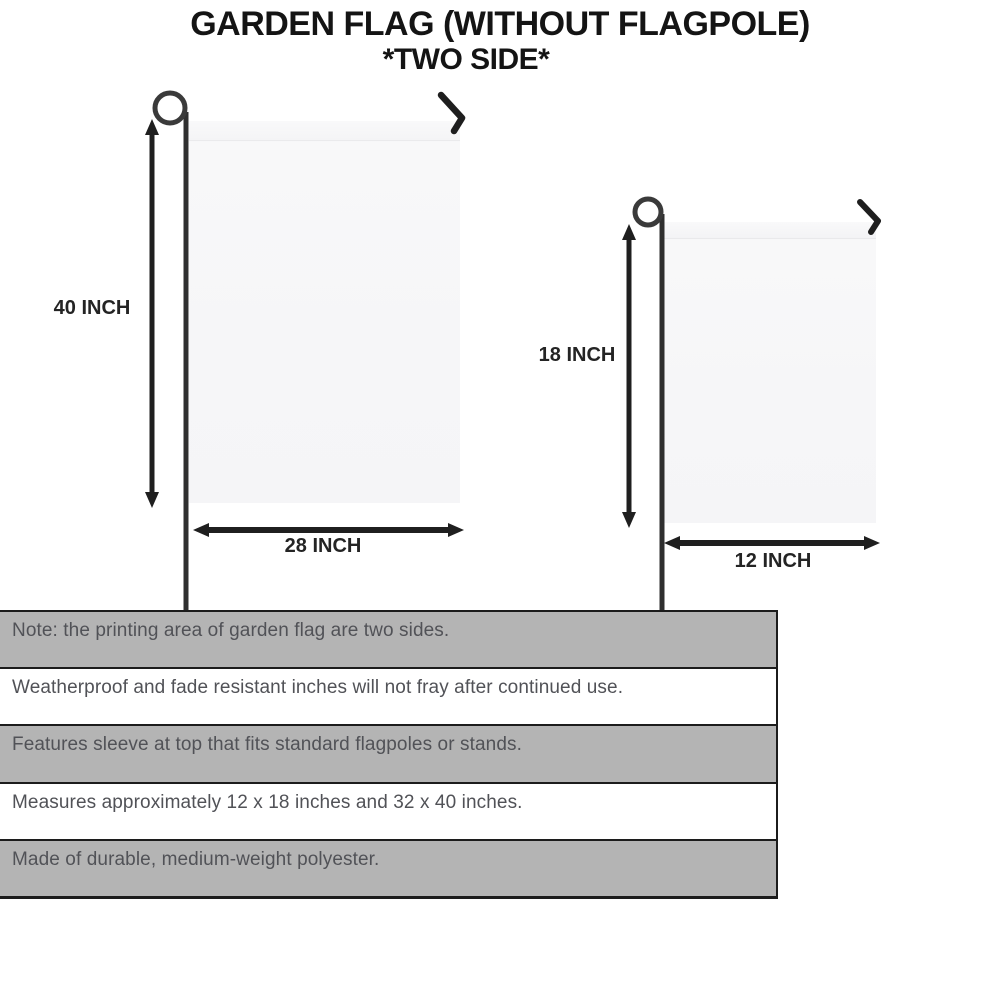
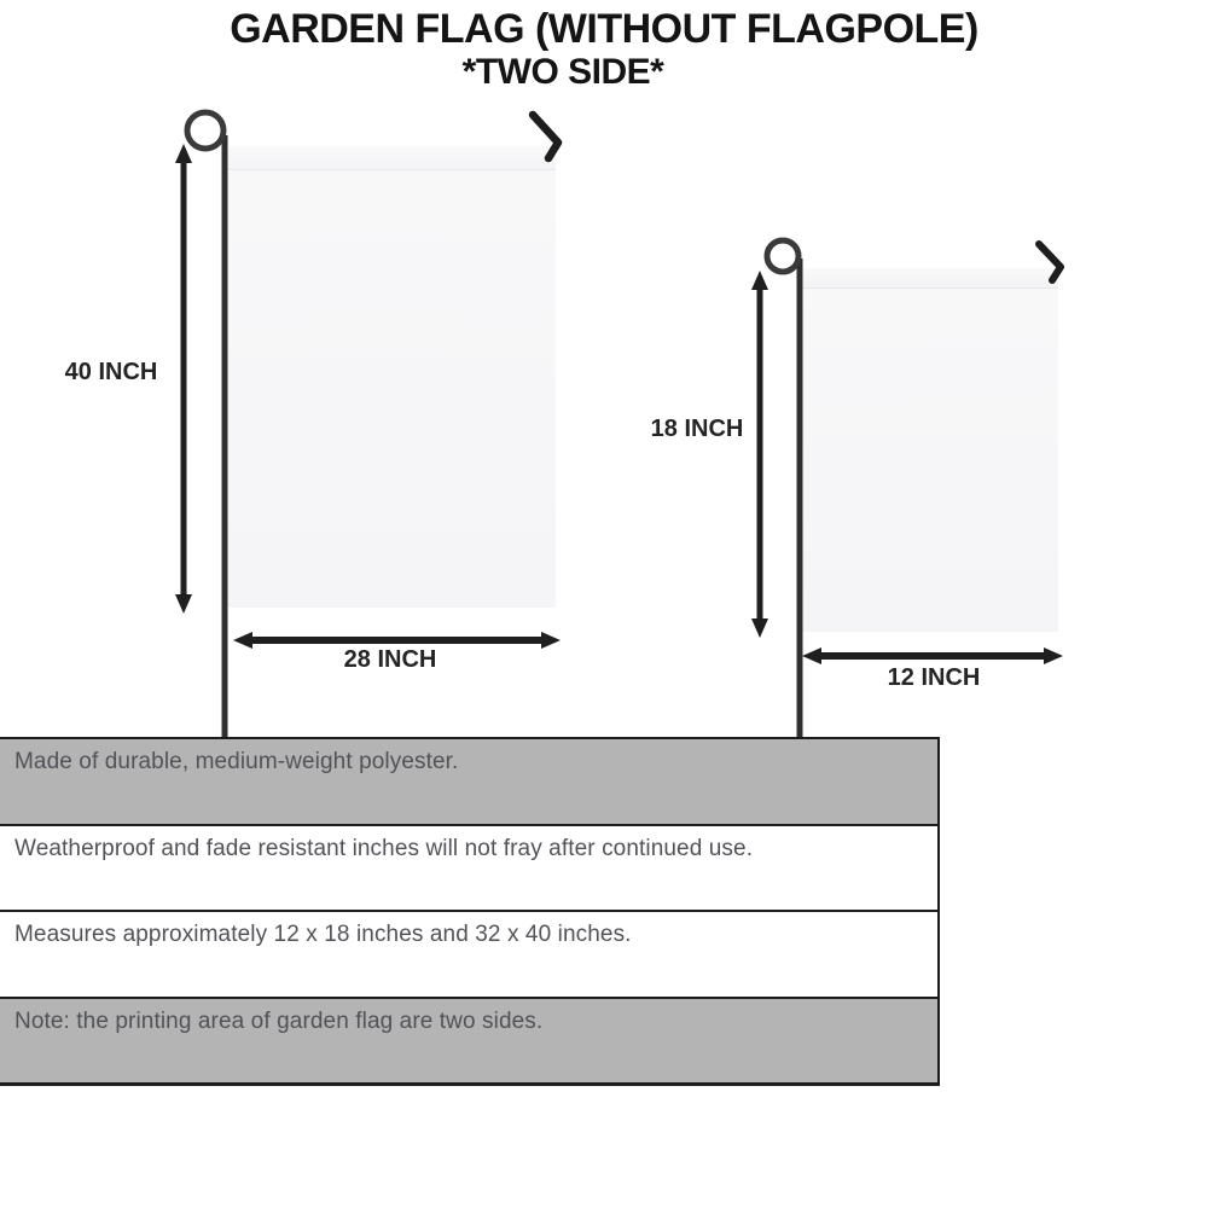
  GARDEN FLAG (WITHOUT FLAGPOLE)
  *TWO SIDE*
  40 INCH
  28 INCH
  18 INCH
  12 INCH
- Note: the printing area of garden flag are two sides.
+ Made of durable, medium-weight polyester.
  Weatherproof and fade resistant inches will not fray after continued use.
- Features sleeve at top that fits standard flagpoles or stands.
  Measures approximately 12 x 18 inches and 32 x 40 inches.
- Made of durable, medium-weight polyester.
+ Note: the printing area of garden flag are two sides.
